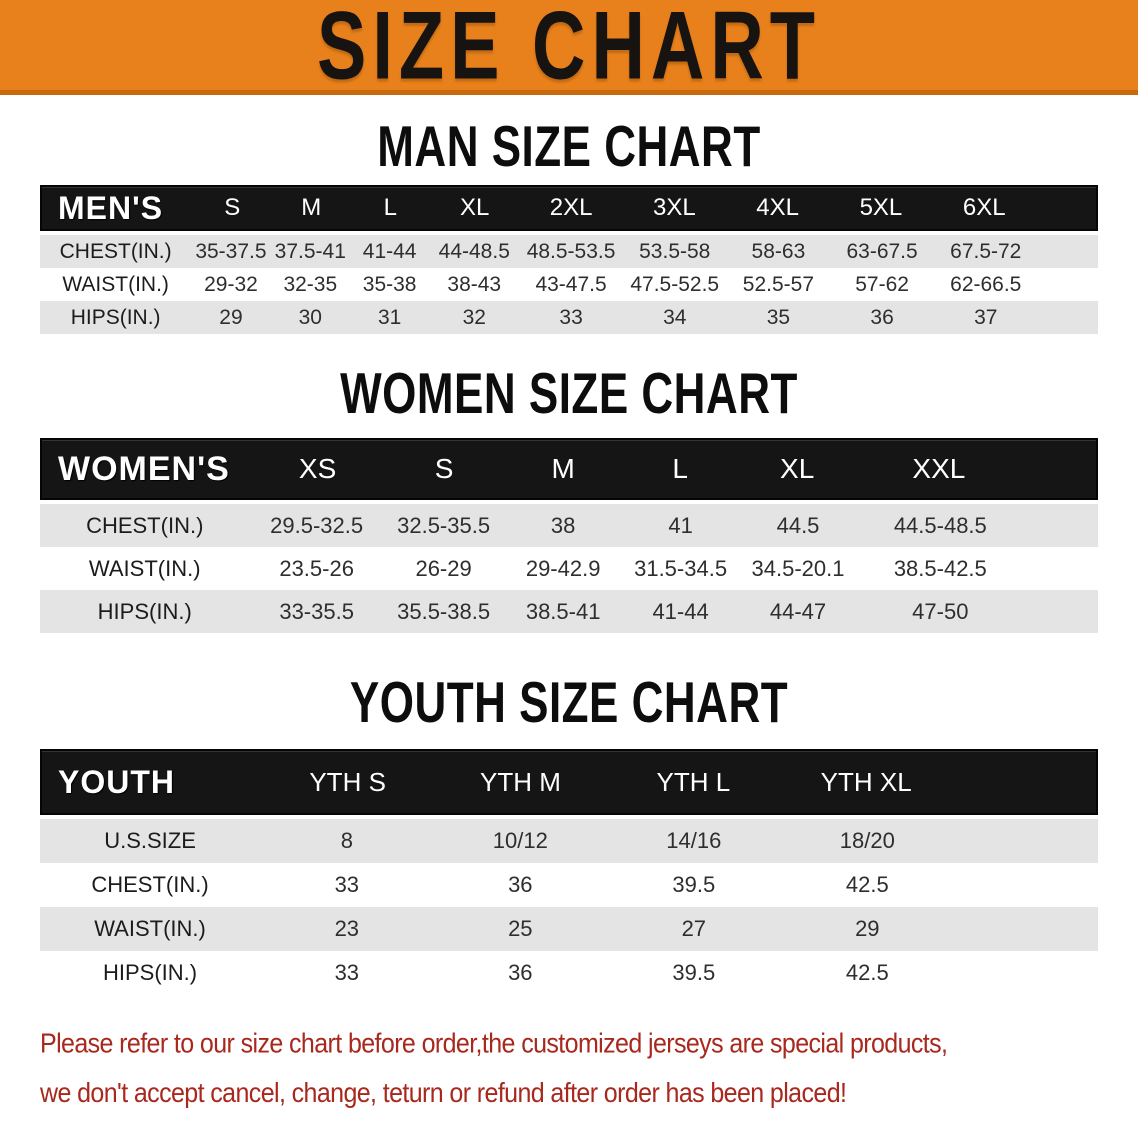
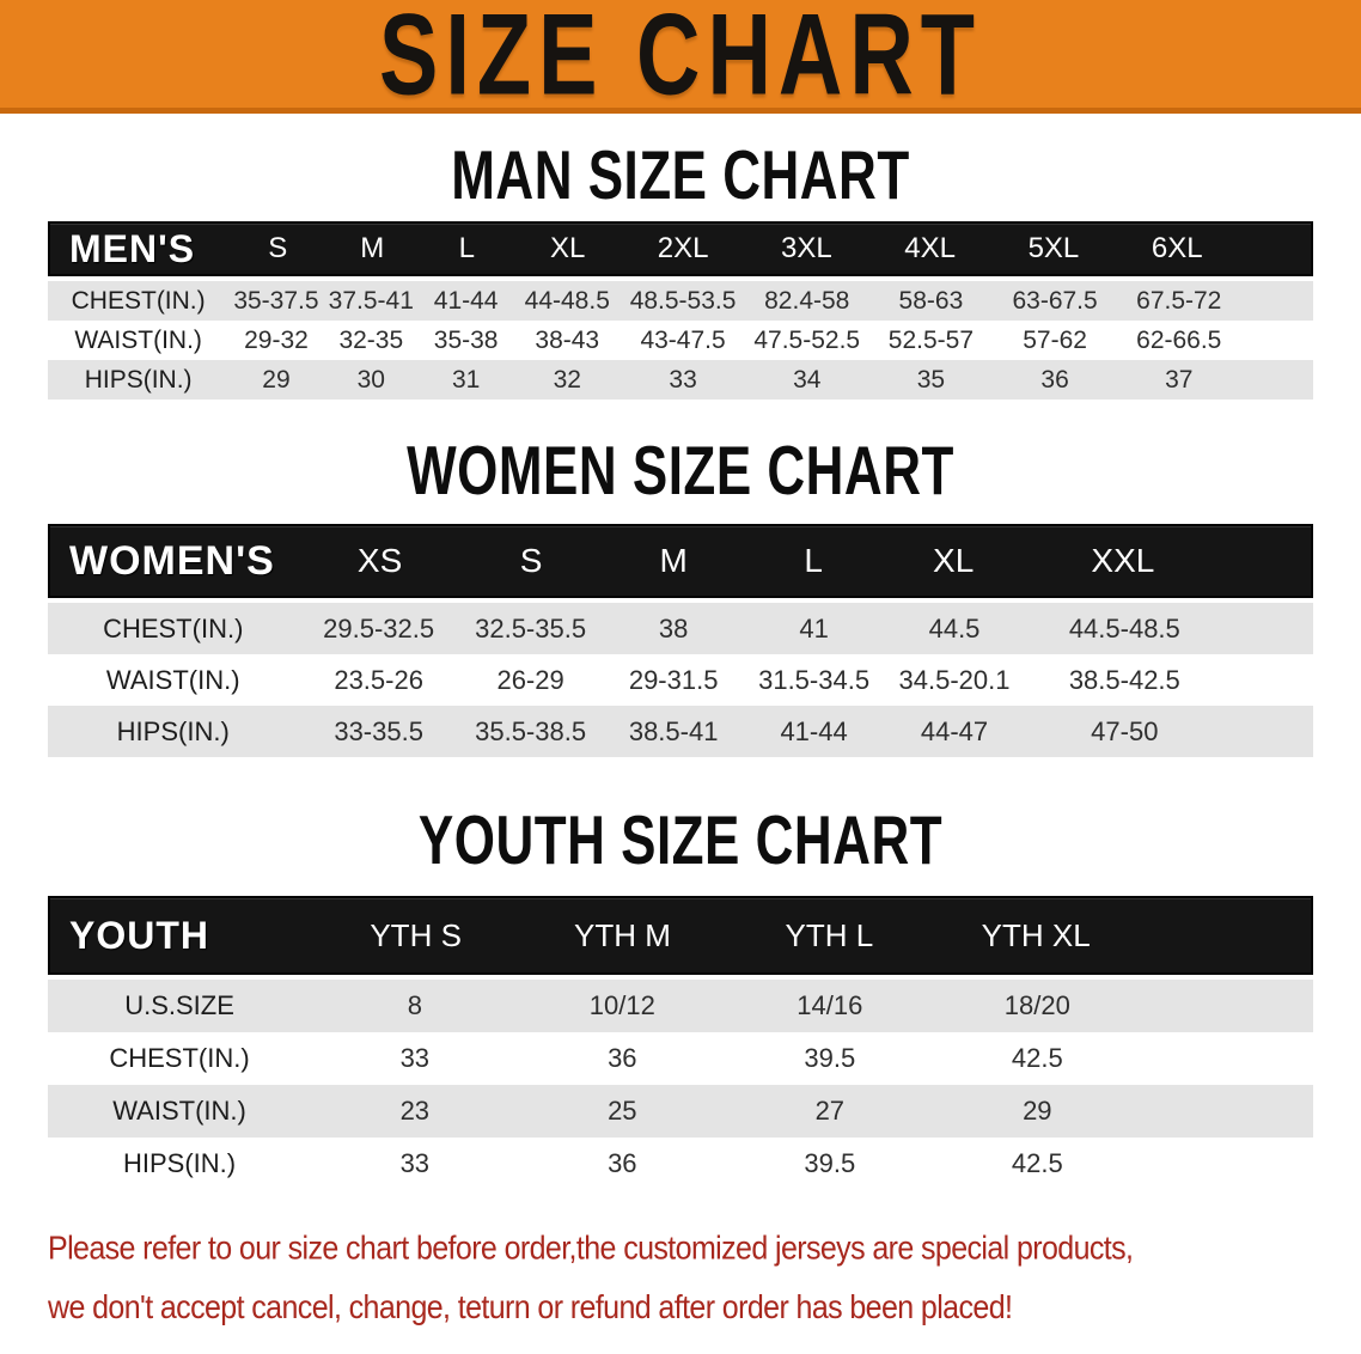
  SIZE CHART
  MAN SIZE CHART
  MEN'S
  S
  M
  L
  XL
  2XL
  3XL
  4XL
  5XL
  6XL
  CHEST(IN.)
  35-37.5
  37.5-41
  41-44
  44-48.5
  48.5-53.5
- 53.5-58
+ 82.4-58
  58-63
  63-67.5
  67.5-72
  WAIST(IN.)
  29-32
  32-35
  35-38
  38-43
  43-47.5
  47.5-52.5
  52.5-57
  57-62
  62-66.5
  HIPS(IN.)
  29
  30
  31
  32
  33
  34
  35
  36
  37
  WOMEN SIZE CHART
  WOMEN'S
  XS
  S
  M
  L
  XL
  XXL
  CHEST(IN.)
  29.5-32.5
  32.5-35.5
  38
  41
  44.5
  44.5-48.5
  WAIST(IN.)
  23.5-26
  26-29
- 29-42.9
+ 29-31.5
  31.5-34.5
  34.5-20.1
  38.5-42.5
  HIPS(IN.)
  33-35.5
  35.5-38.5
  38.5-41
  41-44
  44-47
  47-50
  YOUTH SIZE CHART
  YOUTH
  YTH S
  YTH M
  YTH L
  YTH XL
  U.S.SIZE
  8
  10/12
  14/16
  18/20
  CHEST(IN.)
  33
  36
  39.5
  42.5
  WAIST(IN.)
  23
  25
  27
  29
  HIPS(IN.)
  33
  36
  39.5
  42.5
  Please refer to our size chart before order,the customized jerseys are special products,
  we don't accept cancel, change, teturn or refund after order has been placed!
